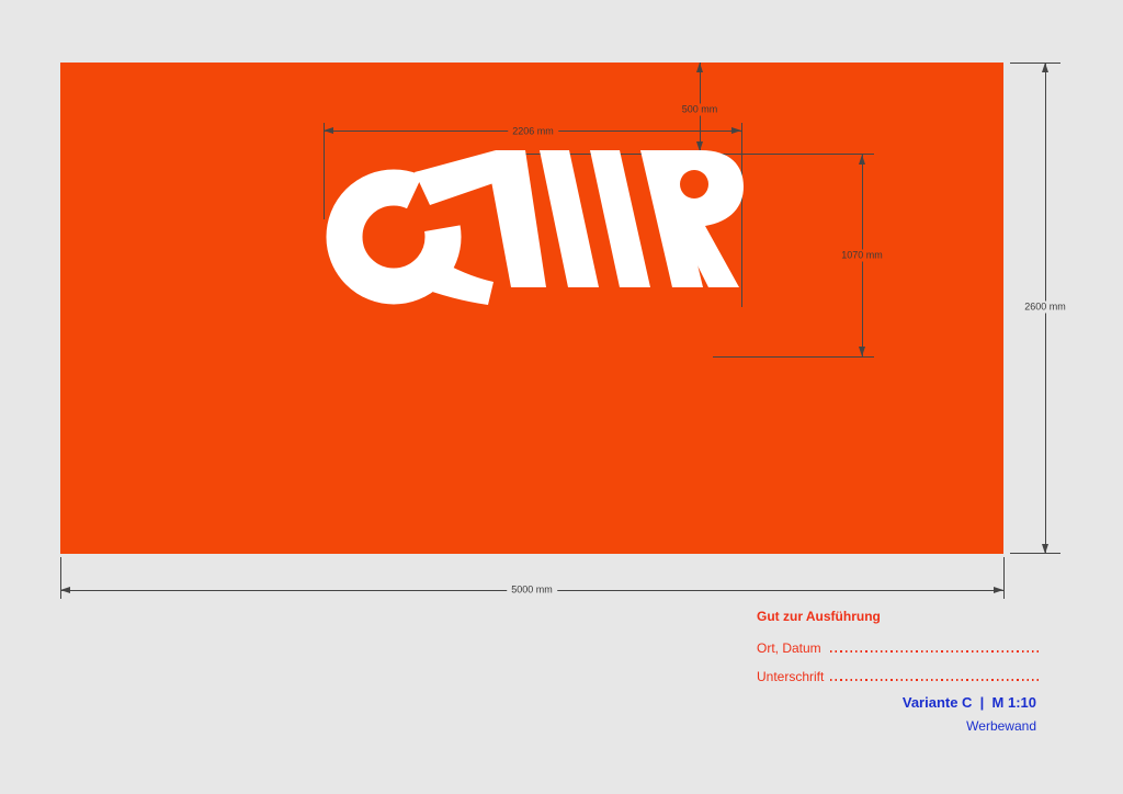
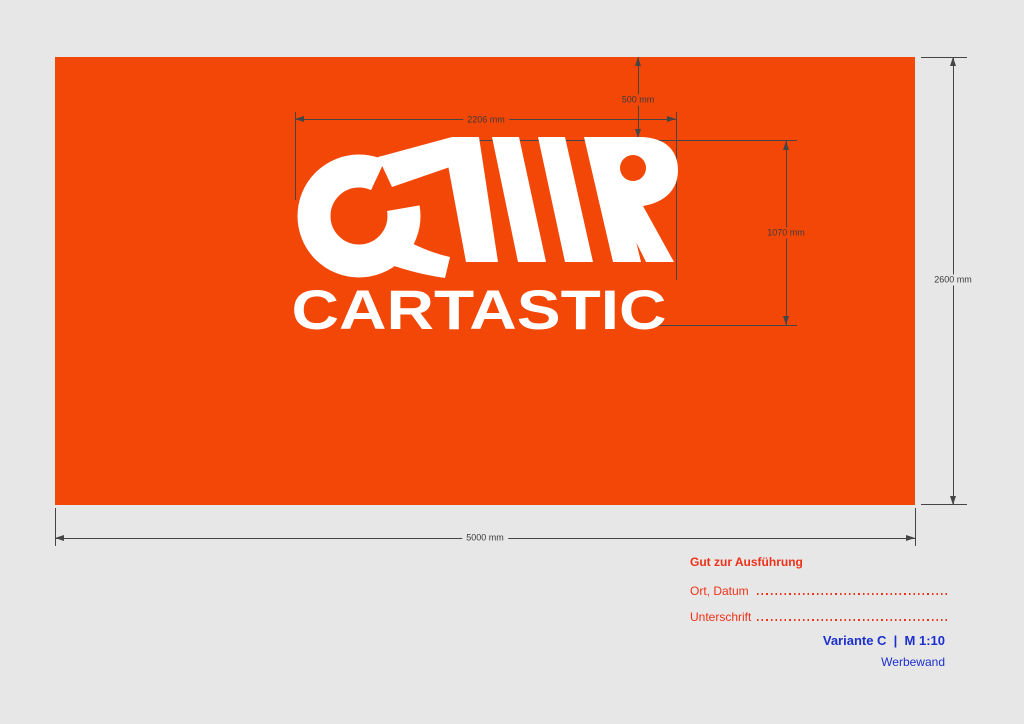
+ CARTASTIC
  2206 mm
  500 mm
  1070 mm
  2600 mm
  5000 mm
  Gut zur Ausführung
  Ort, Datum
  Unterschrift
  Variante C | M 1:10
  Werbewand
